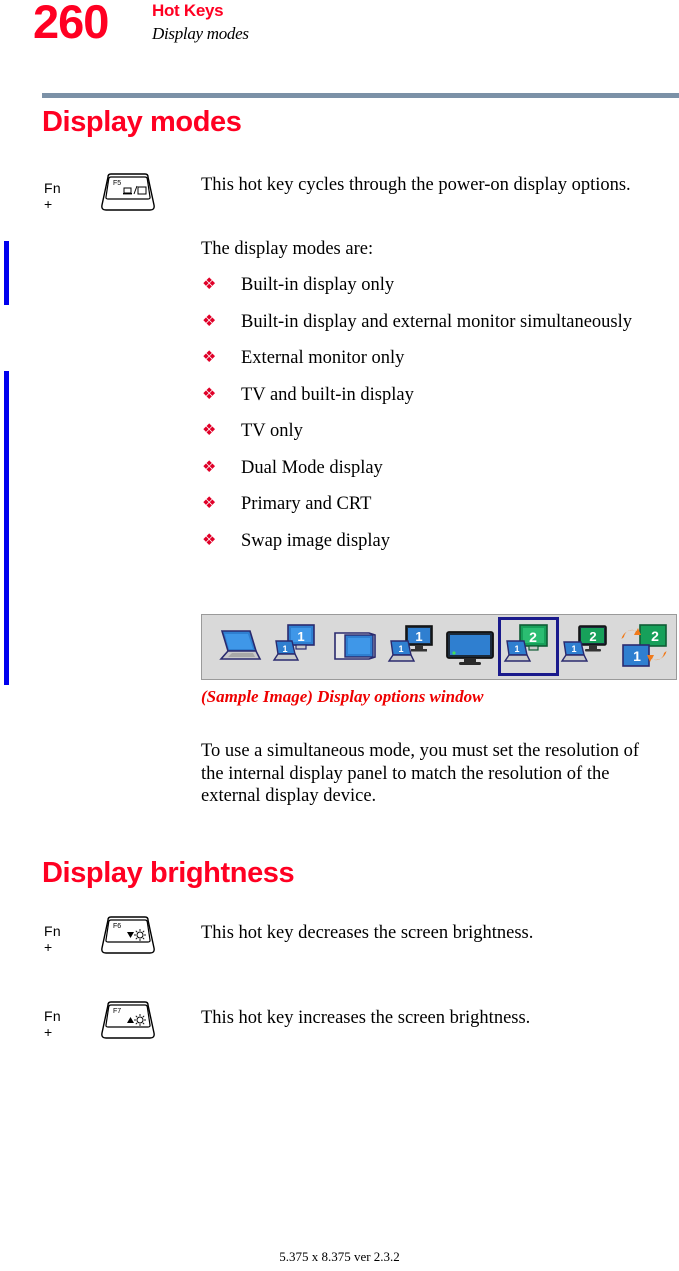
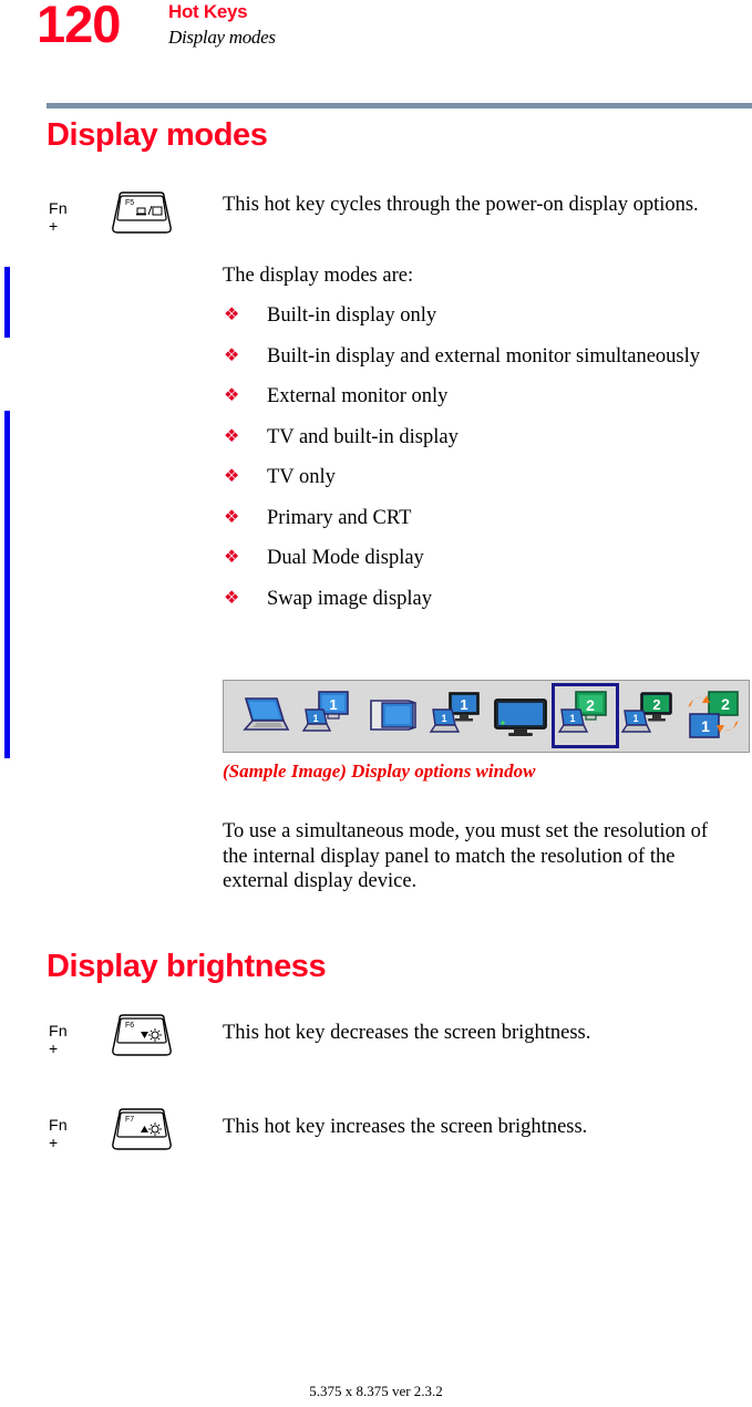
- 260
+ 120
  Hot Keys
  Display modes
  Display modes
  Fn +
  This hot key cycles through the power-on display options.
  The display modes are:
  ❖
  Built-in display only
  ❖
  Built-in display and external monitor simultaneously
  ❖
  External monitor only
  ❖
  TV and built-in display
  ❖
  TV only
  ❖
- Dual Mode display
+ Primary and CRT
  ❖
- Primary and CRT
+ Dual Mode display
  ❖
  Swap image display
  1
  1
  1
  1
  2
  1
  2
  1
  2
  1
  (Sample Image) Display options window
  To use a simultaneous mode, you must set the resolution of the internal display panel to match the resolution of the external display device.
  Display brightness
  Fn +
  This hot key decreases the screen brightness.
  Fn +
  This hot key increases the screen brightness.
  5.375 x 8.375 ver 2.3.2
